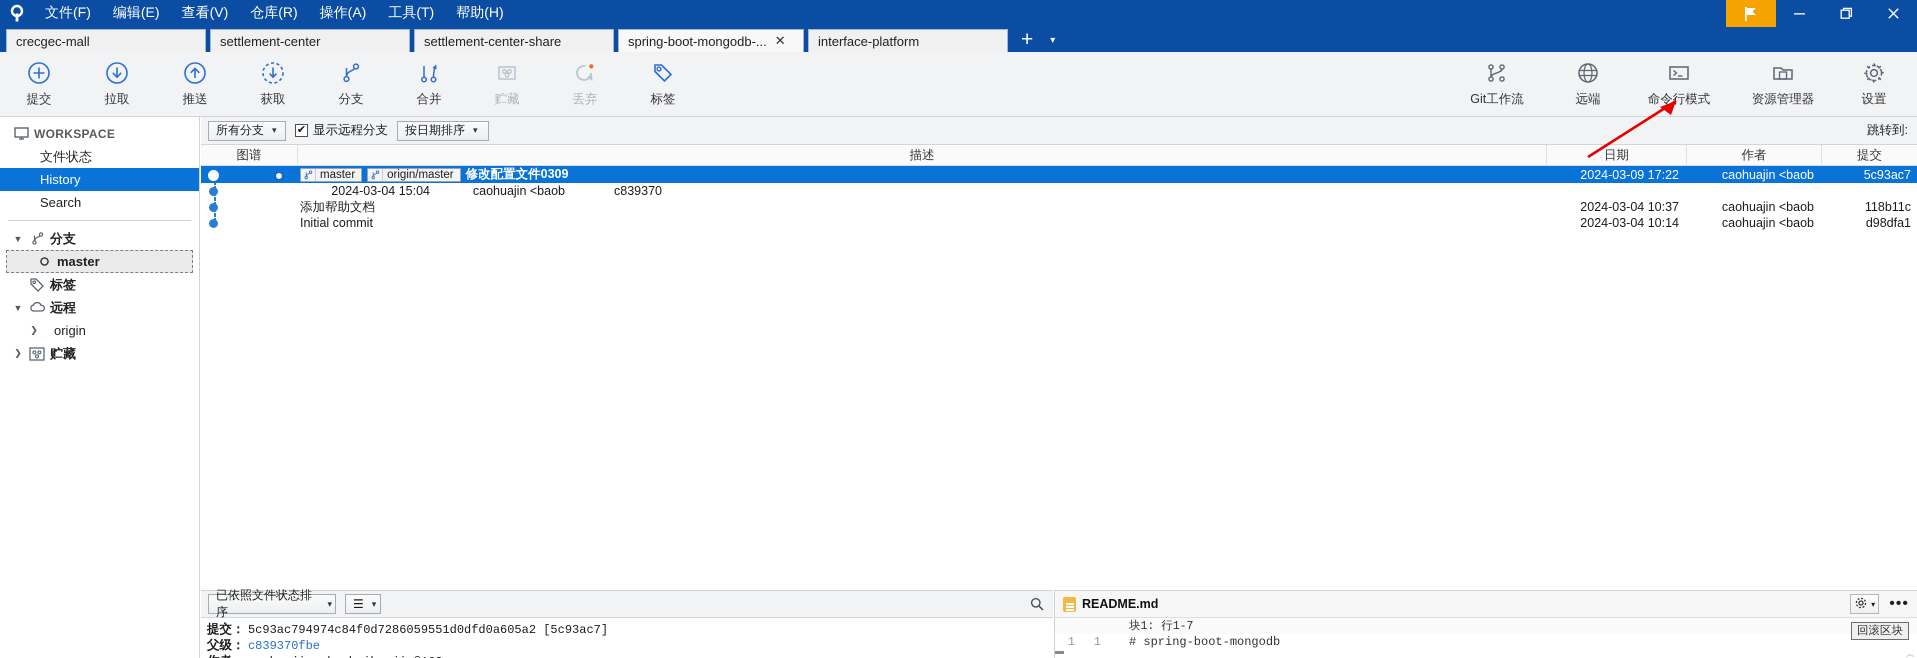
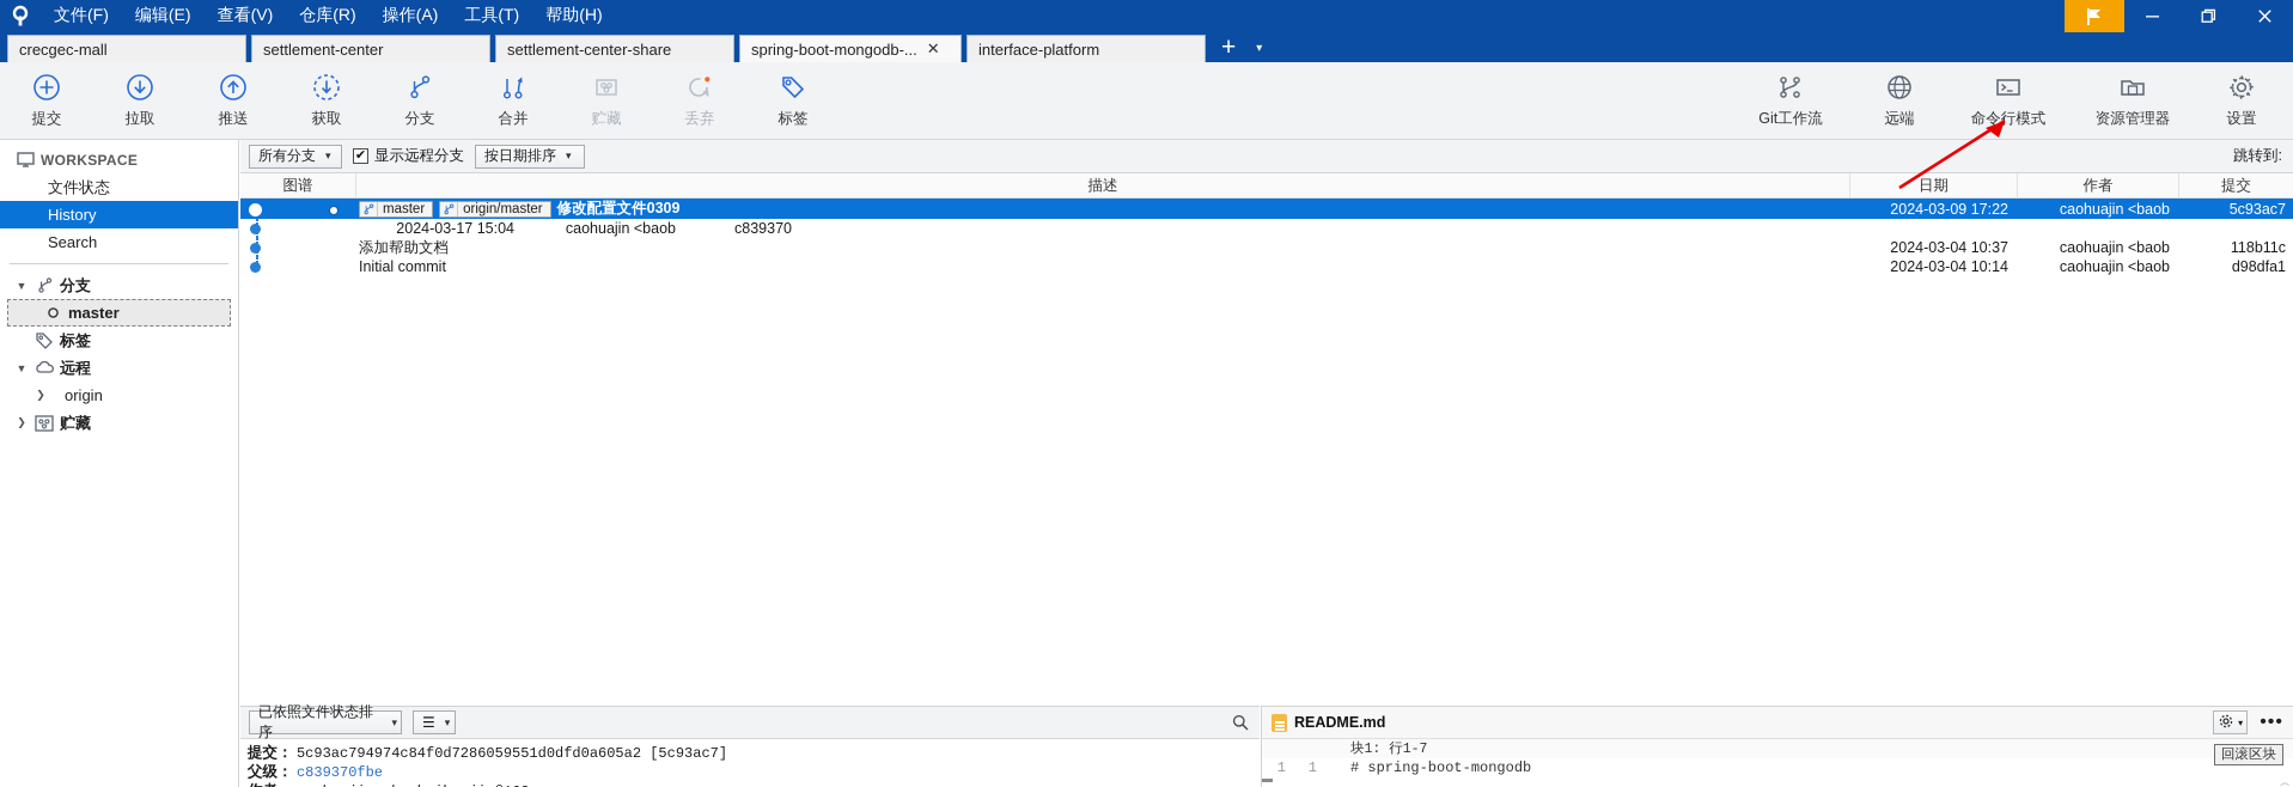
  文件(F)
  编辑(E)
  查看(V)
  仓库(R)
  操作(A)
  工具(T)
  帮助(H)
  crecgec-mall
  settlement-center
  settlement-center-share
  spring-boot-mongodb-...
  ✕
  interface-platform
  +
  ▾
  提交
  拉取
  推送
  获取
  分支
  合并
  贮藏
  丢弃
  标签
  Git工作流
  远端
  命令行模式
  资源管理器
  设置
  WORKSPACE
  文件状态
  History
  Search
  ▼
  分支
  master
  标签
  ▼
  远程
  ❯
  origin
  ❯
  贮藏
  所有分支
  ▾
  ✔
  显示远程分支
  按日期排序
  ▾
  跳转到:
  图谱
  描述
  日期
  作者
  提交
  master
  origin/master
  修改配置文件0309
  2024-03-09 17:22
  caohuajin <baob
  5c93ac7
- 2024-03-04 15:04
+ 2024-03-17 15:04
  caohuajin <baob
  c839370
  添加帮助文档
  2024-03-04 10:37
  caohuajin <baob
  118b11c
  Initial commit
  2024-03-04 10:14
  caohuajin <baob
  d98dfa1
  已依照文件状态排序
  ▾
  ☰
  ▾
  提交： 5c93ac794974c84f0d7286059551d0dfd0a605a2 [5c93ac7]
  父级： c839370fbe
  README.md
  ▾
  •••
  块1: 行1-7
  回滚区块
  1
  1
  # spring-boot-mongodb
  ︿
